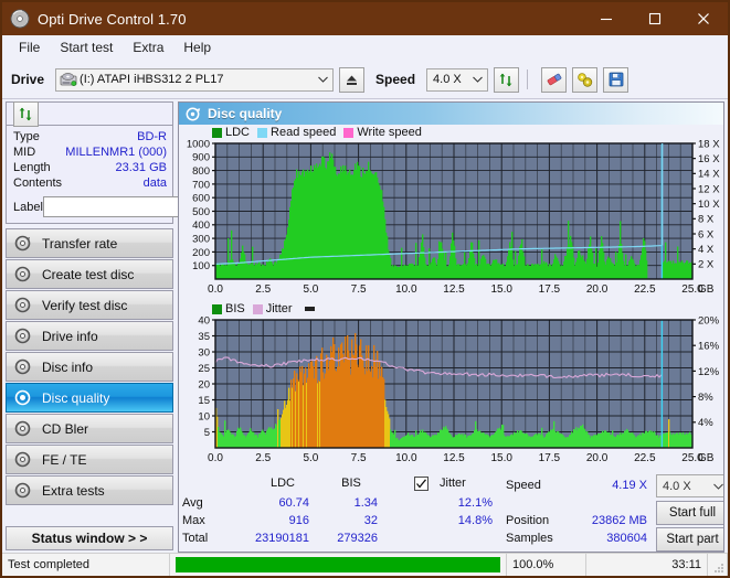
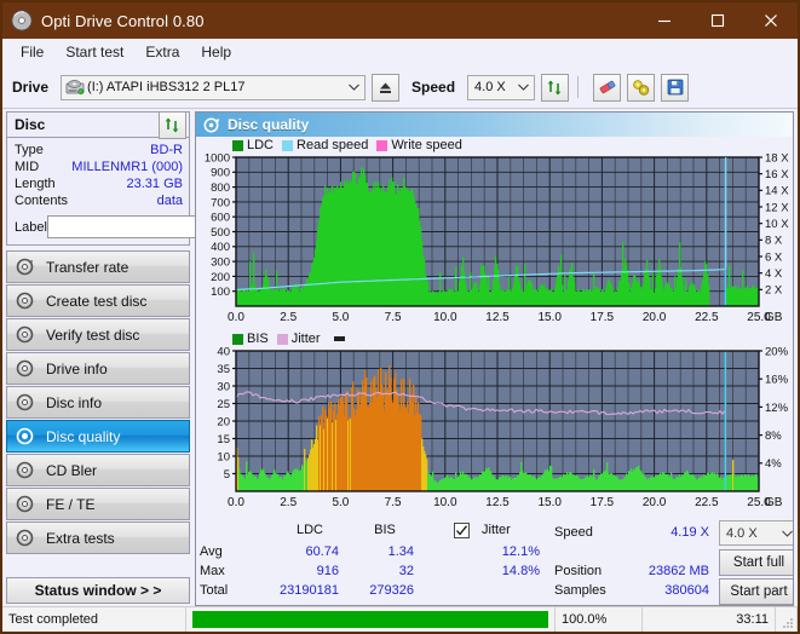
- Opti Drive Control 1.70
+ Opti Drive Control 0.80
  File
  Start test
  Extra
  Help
  Drive
  (I:) ATAPI iHBS312 2 PL17
  Speed
  4.0 X
+ Disc
  Type
  BD-R
  MID
  MILLENMR1 (000)
  Length
  23.31 GB
  Contents
  data
  Label
  Transfer rate
  Create test disc
  Verify test disc
  Drive info
  Disc info
  Disc quality
  CD Bler
  FE / TE
  Extra tests
  Status window > >
  Disc quality
  LDC
  Read speed
  Write speed
  100
  200
  300
  400
  500
  600
  700
  800
  900
  1000
  2 X
  4 X
  6 X
  8 X
  10 X
  12 X
  14 X
  16 X
  18 X
  0.0
  2.5
  5.0
  7.5
  10.0
  12.5
  15.0
  17.5
  20.0
  22.5
  25.0
  GB
  BIS
  Jitter
  5
  10
  15
  20
  25
  30
  35
  40
  4%
  8%
  12%
  16%
  20%
  0.0
  2.5
  5.0
  7.5
  10.0
  12.5
  15.0
  17.5
  20.0
  22.5
  25.0
  GB
  LDC
  BIS
  Jitter
  Avg
  Max
  Total
  60.74
  916
  23190181
  1.34
  32
  279326
  12.1%
  14.8%
  Speed
  Position
  Samples
  4.19 X
  23862 MB
  380604
  4.0 X
  Start full
  Start part
  Test completed
  100.0%
  33:11
